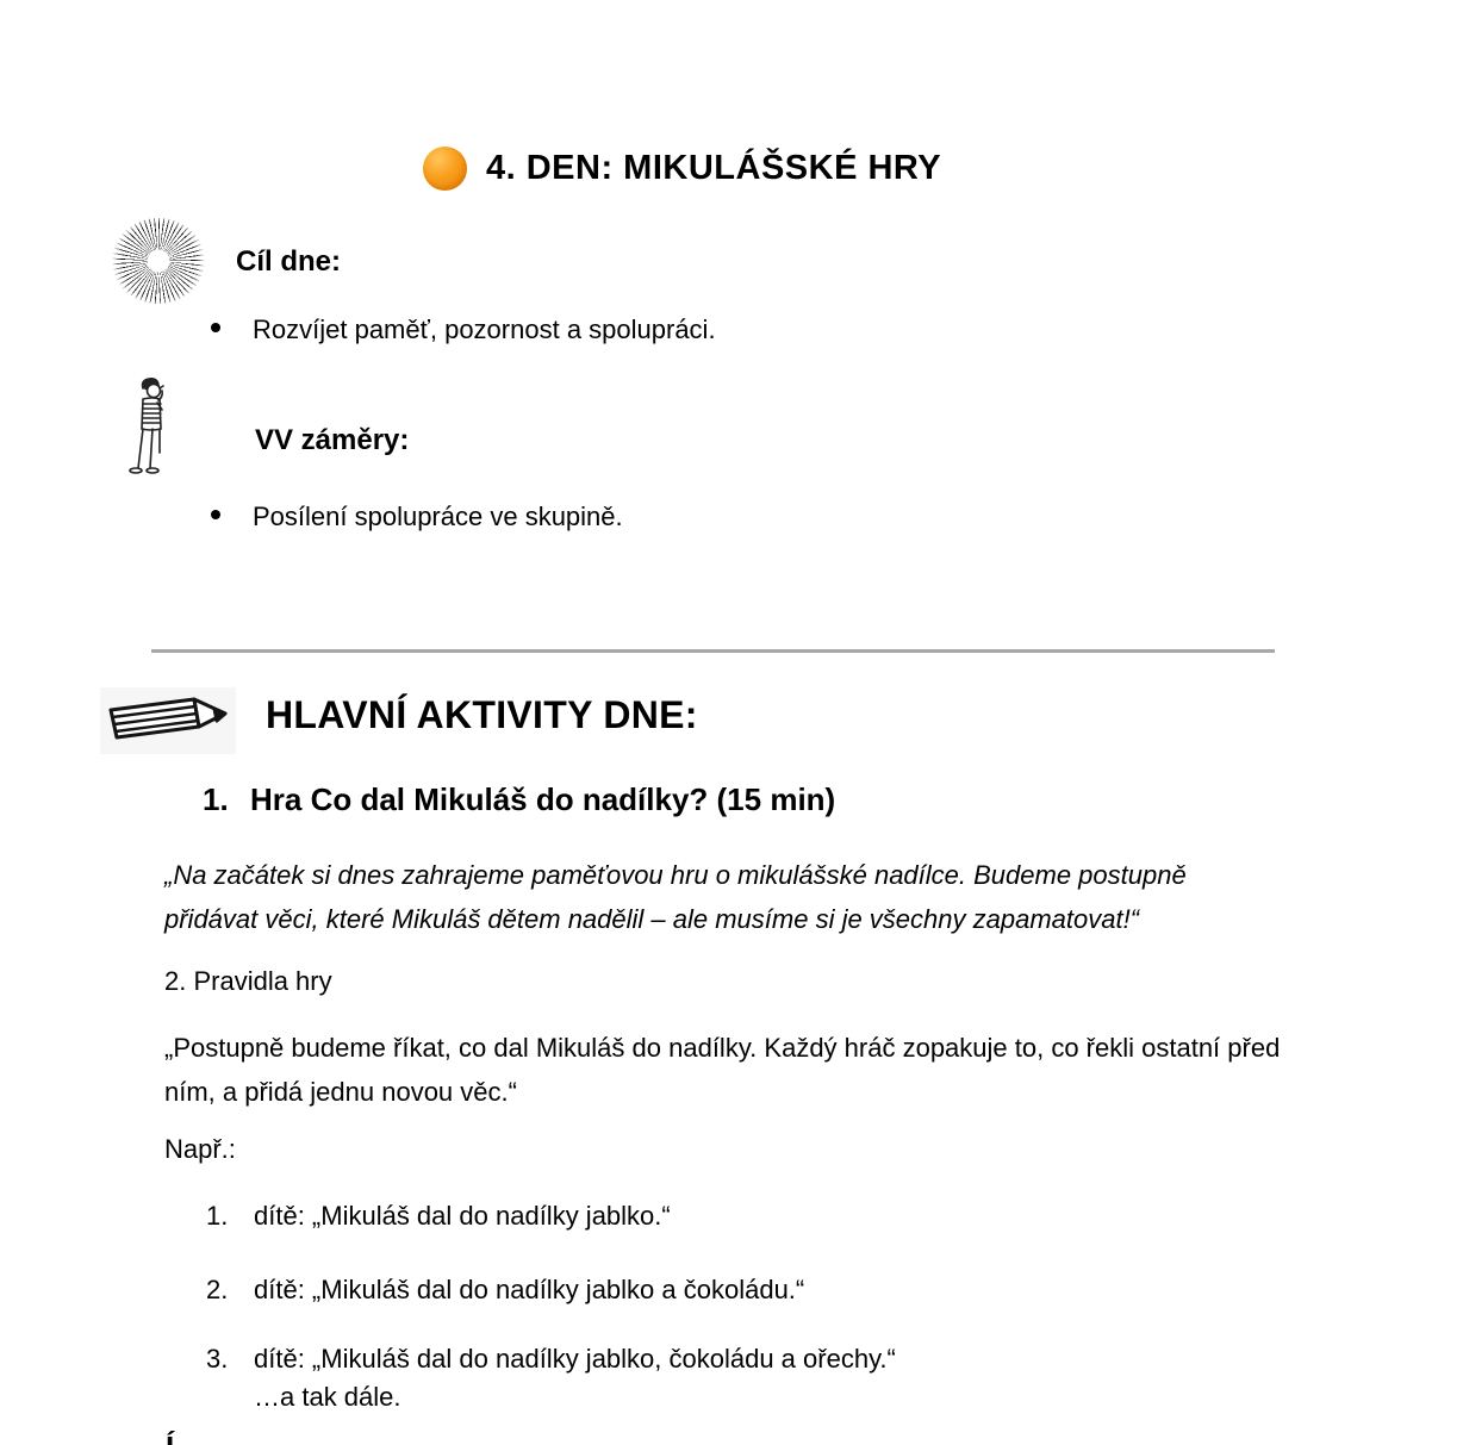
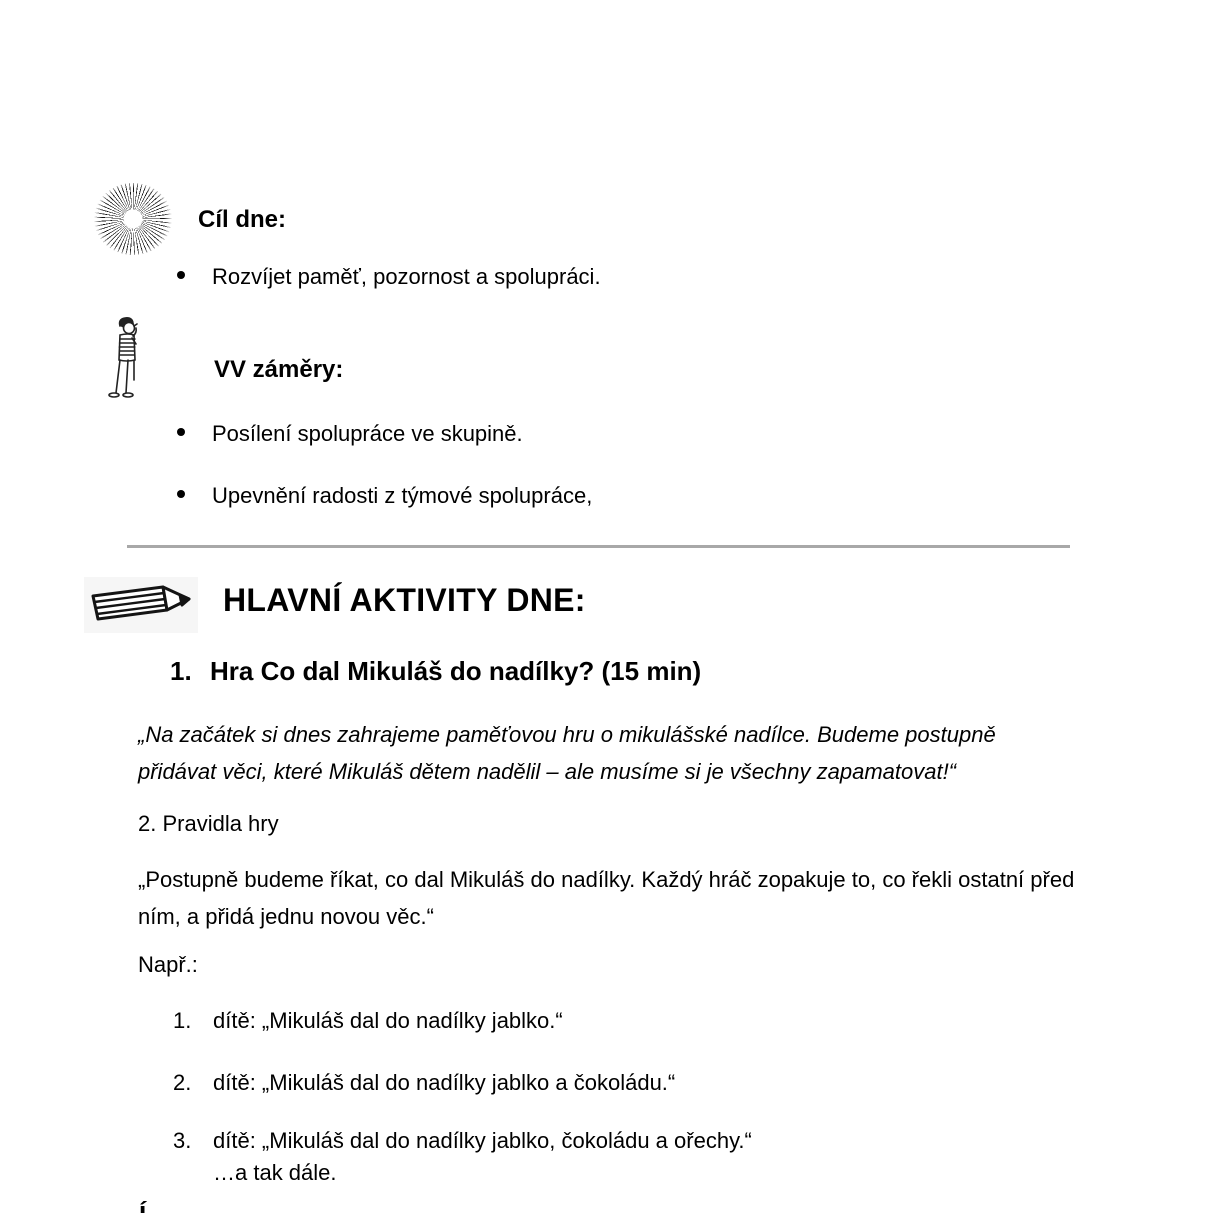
- 4. DEN: MIKULÁŠSKÉ HRY
  Cíl dne:
  Rozvíjet paměť, pozornost a spolupráci.
  VV záměry:
  Posílení spolupráce ve skupině.
+ Upevnění radosti z týmové spolupráce,
  HLAVNÍ AKTIVITY DNE:
  1.
  Hra Co dal Mikuláš do nadílky? (15 min)
  „Na začátek si dnes zahrajeme paměťovou hru o mikulášské nadílce. Budeme postupně přidávat věci, které Mikuláš dětem nadělil – ale musíme si je všechny zapamatovat!“
  2. Pravidla hry
  „Postupně budeme říkat, co dal Mikuláš do nadílky. Každý hráč zopakuje to, co řekli ostatní před ním, a přidá jednu novou věc.“
  Např.:
  1.
  dítě: „Mikuláš dal do nadílky jablko.“
  2.
  dítě: „Mikuláš dal do nadílky jablko a čokoládu.“
  3.
  dítě: „Mikuláš dal do nadílky jablko, čokoládu a ořechy.“
  …a tak dále.
